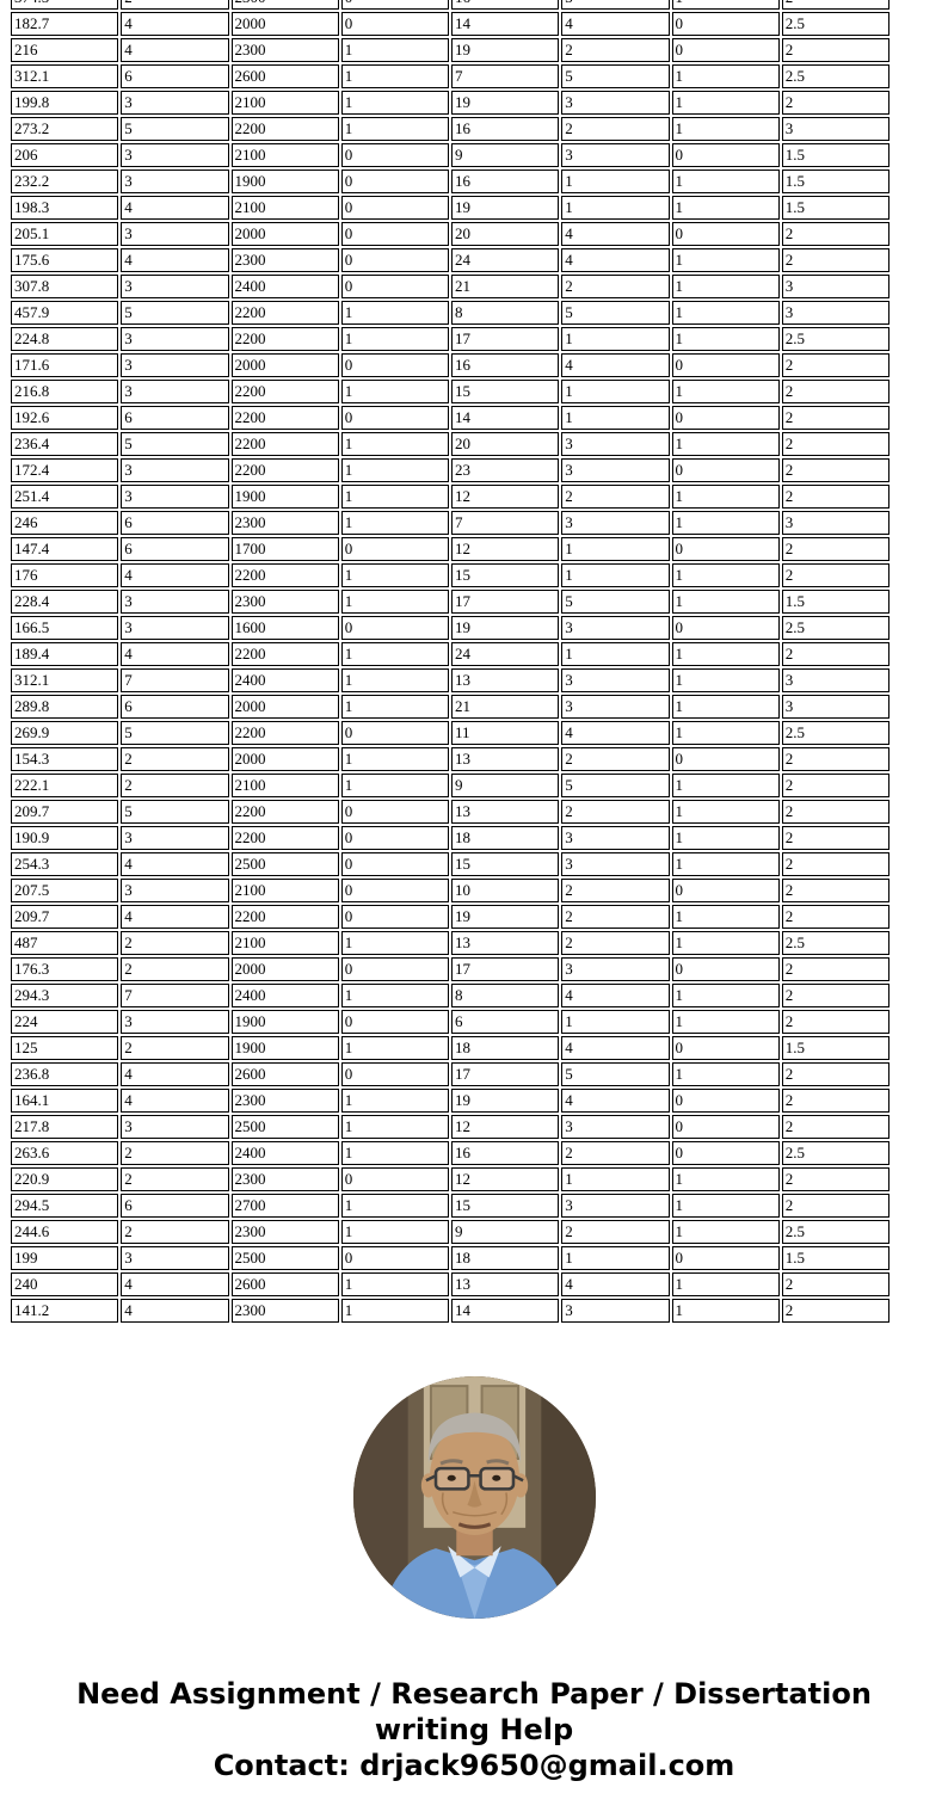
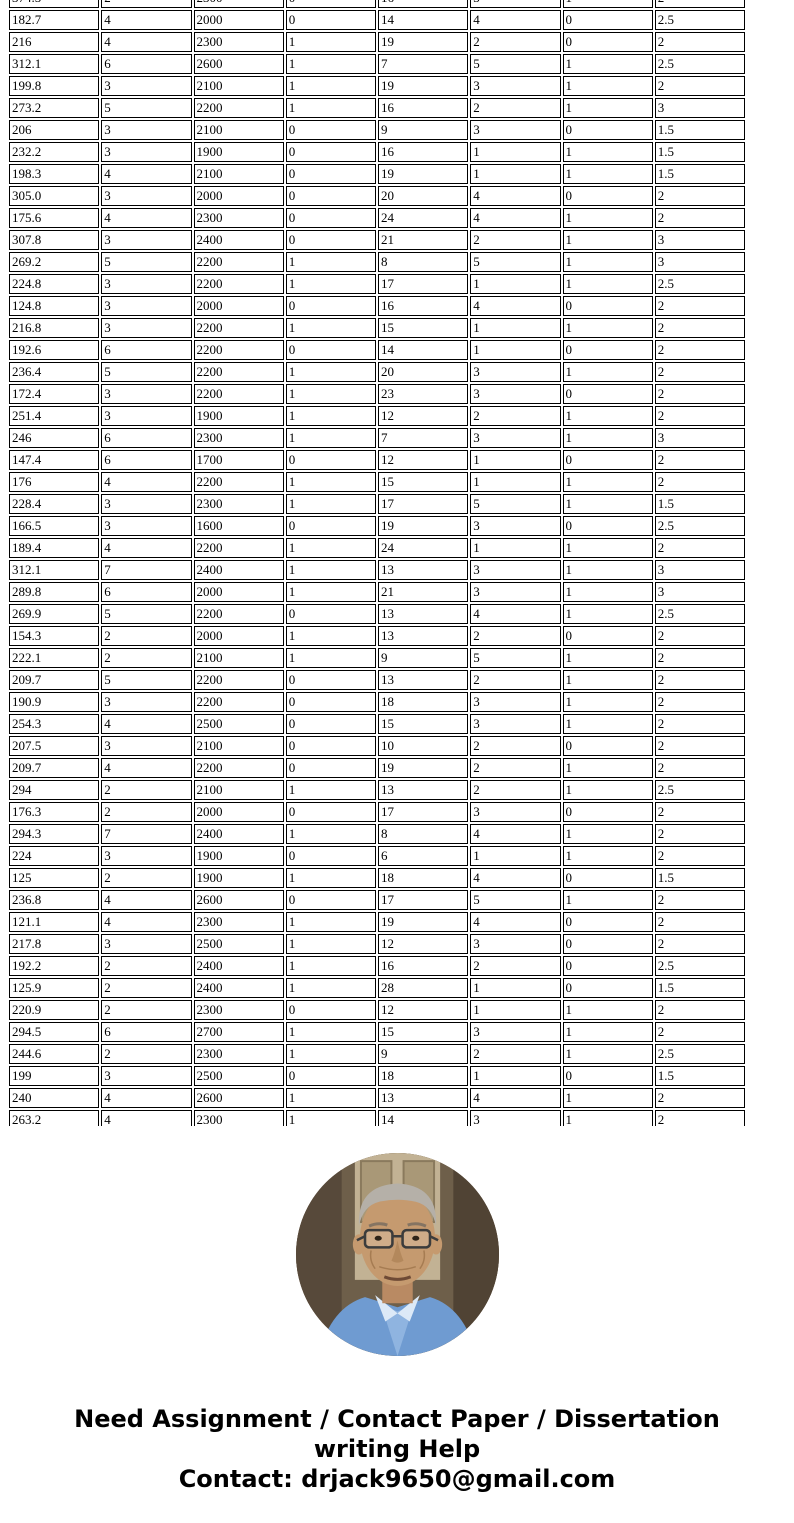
  182.7	4	2000	0	14	4	0	2.5
  216	4	2300	1	19	2	0	2
  312.1	6	2600	1	7	5	1	2.5
  199.8	3	2100	1	19	3	1	2
  273.2	5	2200	1	16	2	1	3
  206	3	2100	0	9	3	0	1.5
  232.2	3	1900	0	16	1	1	1.5
  198.3	4	2100	0	19	1	1	1.5
- 205.1	3	2000	0	20	4	0	2
+ 305.0	3	2000	0	20	4	0	2
  175.6	4	2300	0	24	4	1	2
  307.8	3	2400	0	21	2	1	3
- 457.9	5	2200	1	8	5	1	3
+ 269.2	5	2200	1	8	5	1	3
  224.8	3	2200	1	17	1	1	2.5
- 171.6	3	2000	0	16	4	0	2
+ 124.8	3	2000	0	16	4	0	2
  216.8	3	2200	1	15	1	1	2
  192.6	6	2200	0	14	1	0	2
  236.4	5	2200	1	20	3	1	2
  172.4	3	2200	1	23	3	0	2
  251.4	3	1900	1	12	2	1	2
  246	6	2300	1	7	3	1	3
  147.4	6	1700	0	12	1	0	2
  176	4	2200	1	15	1	1	2
  228.4	3	2300	1	17	5	1	1.5
  166.5	3	1600	0	19	3	0	2.5
  189.4	4	2200	1	24	1	1	2
  312.1	7	2400	1	13	3	1	3
  289.8	6	2000	1	21	3	1	3
- 269.9	5	2200	0	11	4	1	2.5
+ 269.9	5	2200	0	13	4	1	2.5
  154.3	2	2000	1	13	2	0	2
  222.1	2	2100	1	9	5	1	2
  209.7	5	2200	0	13	2	1	2
  190.9	3	2200	0	18	3	1	2
  254.3	4	2500	0	15	3	1	2
  207.5	3	2100	0	10	2	0	2
  209.7	4	2200	0	19	2	1	2
- 487	2	2100	1	13	2	1	2.5
+ 294	2	2100	1	13	2	1	2.5
  176.3	2	2000	0	17	3	0	2
  294.3	7	2400	1	8	4	1	2
  224	3	1900	0	6	1	1	2
  125	2	1900	1	18	4	0	1.5
  236.8	4	2600	0	17	5	1	2
- 164.1	4	2300	1	19	4	0	2
+ 121.1	4	2300	1	19	4	0	2
  217.8	3	2500	1	12	3	0	2
- 263.6	2	2400	1	16	2	0	2.5
+ 192.2	2	2400	1	16	2	0	2.5
+ 125.9	2	2400	1	28	1	0	1.5
  220.9	2	2300	0	12	1	1	2
  294.5	6	2700	1	15	3	1	2
  244.6	2	2300	1	9	2	1	2.5
  199	3	2500	0	18	1	0	1.5
  240	4	2600	1	13	4	1	2
- 141.2	4	2300	1	14	3	1	2
+ 263.2	4	2300	1	14	3	1	2
- Need Assignment / Research Paper / Dissertation
+ Need Assignment / Contact Paper / Dissertation
  writing Help
  Contact: drjack9650@gmail.com
